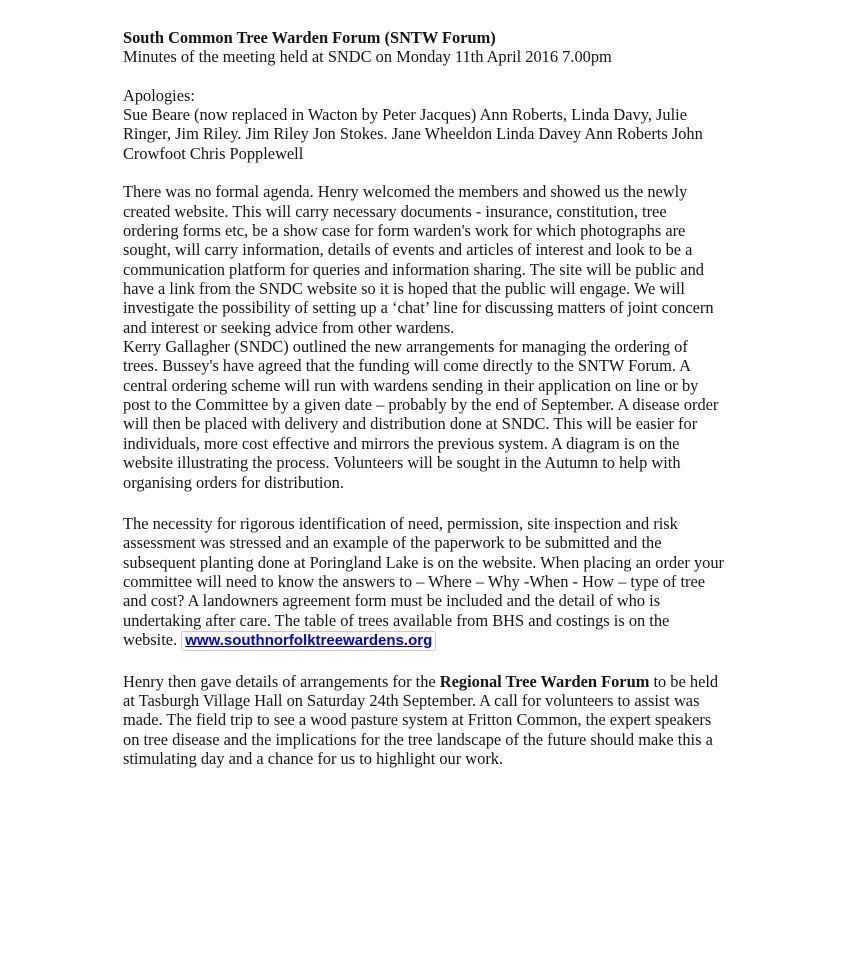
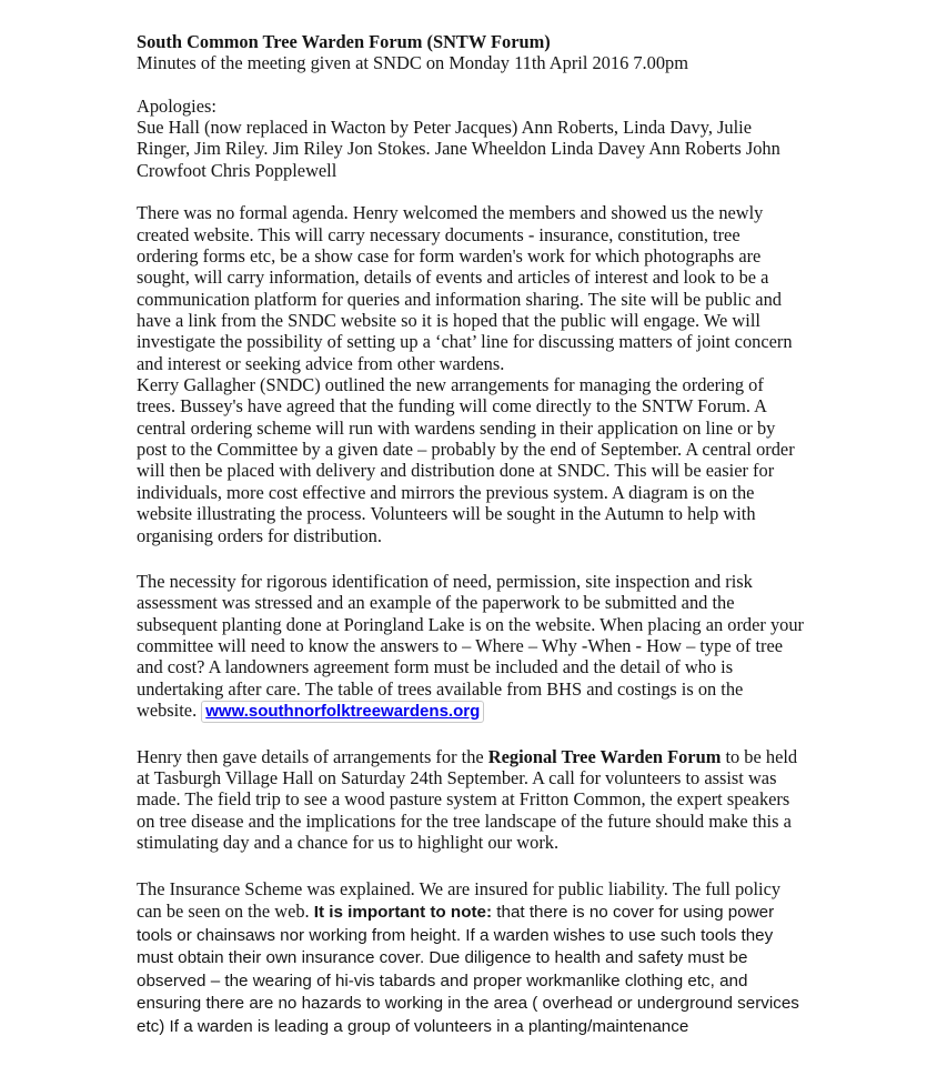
  South Common Tree Warden Forum (SNTW Forum)
- Minutes of the meeting held at SNDC on Monday 11th April 2016 7.00pm
+ Minutes of the meeting given at SNDC on Monday 11th April 2016 7.00pm
  Apologies:
- Sue Beare (now replaced in Wacton by Peter Jacques) Ann Roberts, Linda Davy, Julie Ringer, Jim Riley. Jim Riley Jon Stokes. Jane Wheeldon Linda Davey Ann Roberts John Crowfoot Chris Popplewell
+ Sue Hall (now replaced in Wacton by Peter Jacques) Ann Roberts, Linda Davy, Julie Ringer, Jim Riley. Jim Riley Jon Stokes. Jane Wheeldon Linda Davey Ann Roberts John Crowfoot Chris Popplewell
  There was no formal agenda. Henry welcomed the members and showed us the newly created website. This will carry necessary documents - insurance, constitution, tree ordering forms etc, be a show case for form warden's work for which photographs are sought, will carry information, details of events and articles of interest and look to be a communication platform for queries and information sharing. The site will be public and have a link from the SNDC website so it is hoped that the public will engage. We will investigate the possibility of setting up a ‘chat’ line for discussing matters of joint concern and interest or seeking advice from other wardens.
- Kerry Gallagher (SNDC) outlined the new arrangements for managing the ordering of trees. Bussey's have agreed that the funding will come directly to the SNTW Forum. A central ordering scheme will run with wardens sending in their application on line or by post to the Committee by a given date – probably by the end of September. A disease order will then be placed with delivery and distribution done at SNDC. This will be easier for individuals, more cost effective and mirrors the previous system. A diagram is on the website illustrating the process. Volunteers will be sought in the Autumn to help with organising orders for distribution.
+ Kerry Gallagher (SNDC) outlined the new arrangements for managing the ordering of trees. Bussey's have agreed that the funding will come directly to the SNTW Forum. A central ordering scheme will run with wardens sending in their application on line or by post to the Committee by a given date – probably by the end of September. A central order will then be placed with delivery and distribution done at SNDC. This will be easier for individuals, more cost effective and mirrors the previous system. A diagram is on the website illustrating the process. Volunteers will be sought in the Autumn to help with organising orders for distribution.
  The necessity for rigorous identification of need, permission, site inspection and risk assessment was stressed and an example of the paperwork to be submitted and the subsequent planting done at Poringland Lake is on the website. When placing an order your committee will need to know the answers to – Where – Why -When - How – type of tree and cost? A landowners agreement form must be included and the detail of who is undertaking after care. The table of trees available from BHS and costings is on the website. www.southnorfolktreewardens.org
  Henry then gave details of arrangements for the Regional Tree Warden Forum to be held at Tasburgh Village Hall on Saturday 24th September. A call for volunteers to assist was made. The field trip to see a wood pasture system at Fritton Common, the expert speakers on tree disease and the implications for the tree landscape of the future should make this a stimulating day and a chance for us to highlight our work.
+ The Insurance Scheme was explained. We are insured for public liability. The full policy can be seen on the web. It is important to note: that there is no cover for using power tools or chainsaws nor working from height. If a warden wishes to use such tools they must obtain their own insurance cover. Due diligence to health and safety must be observed – the wearing of hi-vis tabards and proper workmanlike clothing etc, and ensuring there are no hazards to working in the area ( overhead or underground services etc) If a warden is leading a group of volunteers in a planting/maintenance
